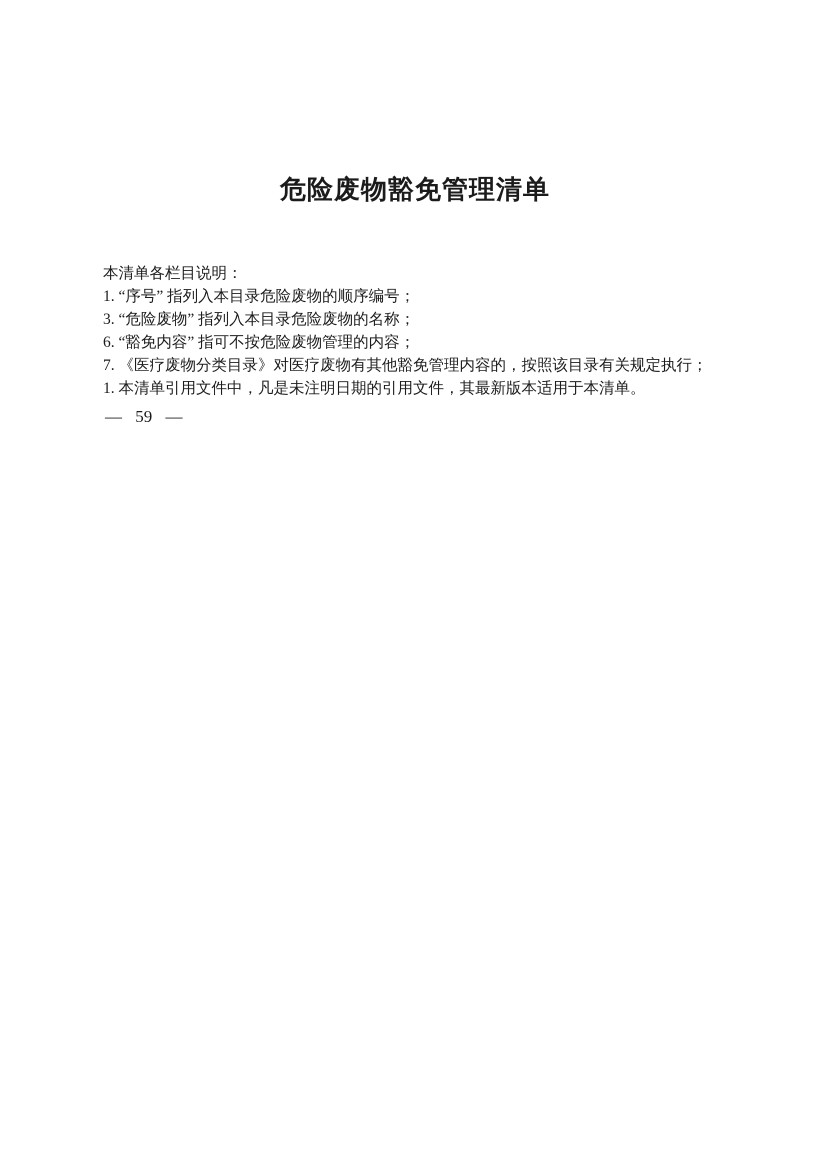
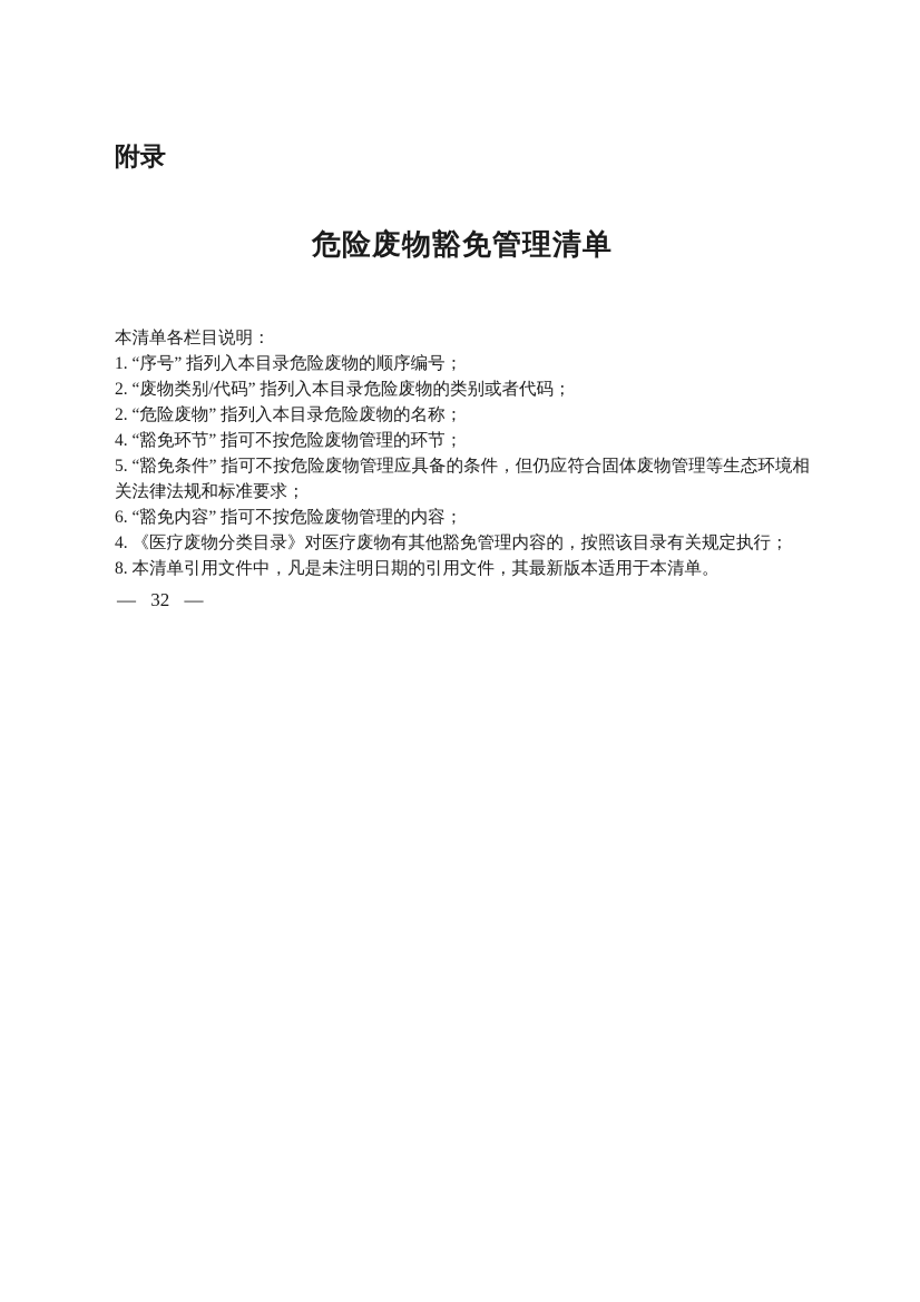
+ 附录
  危险废物豁免管理清单
  本清单各栏目说明：
  1. “序号” 指列入本目录危险废物的顺序编号；
+ 2. “废物类别/代码” 指列入本目录危险废物的类别或者代码；
- 3. “危险废物” 指列入本目录危险废物的名称；
+ 2. “危险废物” 指列入本目录危险废物的名称；
+ 4. “豁免环节” 指可不按危险废物管理的环节；
+ 5. “豁免条件” 指可不按危险废物管理应具备的条件，但仍应符合固体废物管理等生态环境相关法律法规和标准要求；
  6. “豁免内容” 指可不按危险废物管理的内容；
- 7. 《医疗废物分类目录》对医疗废物有其他豁免管理内容的，按照该目录有关规定执行；
+ 4. 《医疗废物分类目录》对医疗废物有其他豁免管理内容的，按照该目录有关规定执行；
- 1. 本清单引用文件中，凡是未注明日期的引用文件，其最新版本适用于本清单。
+ 8. 本清单引用文件中，凡是未注明日期的引用文件，其最新版本适用于本清单。
- — 59 —
+ — 32 —
